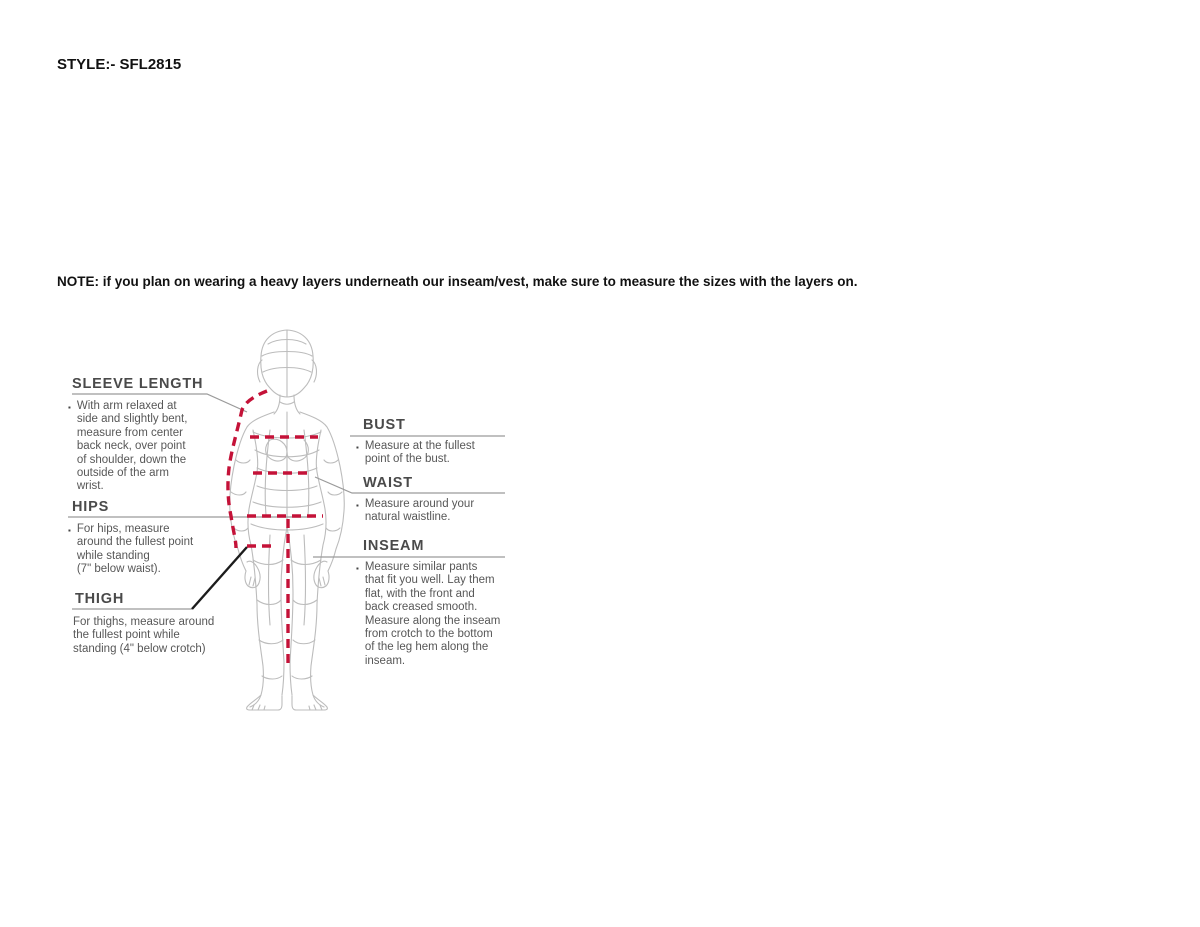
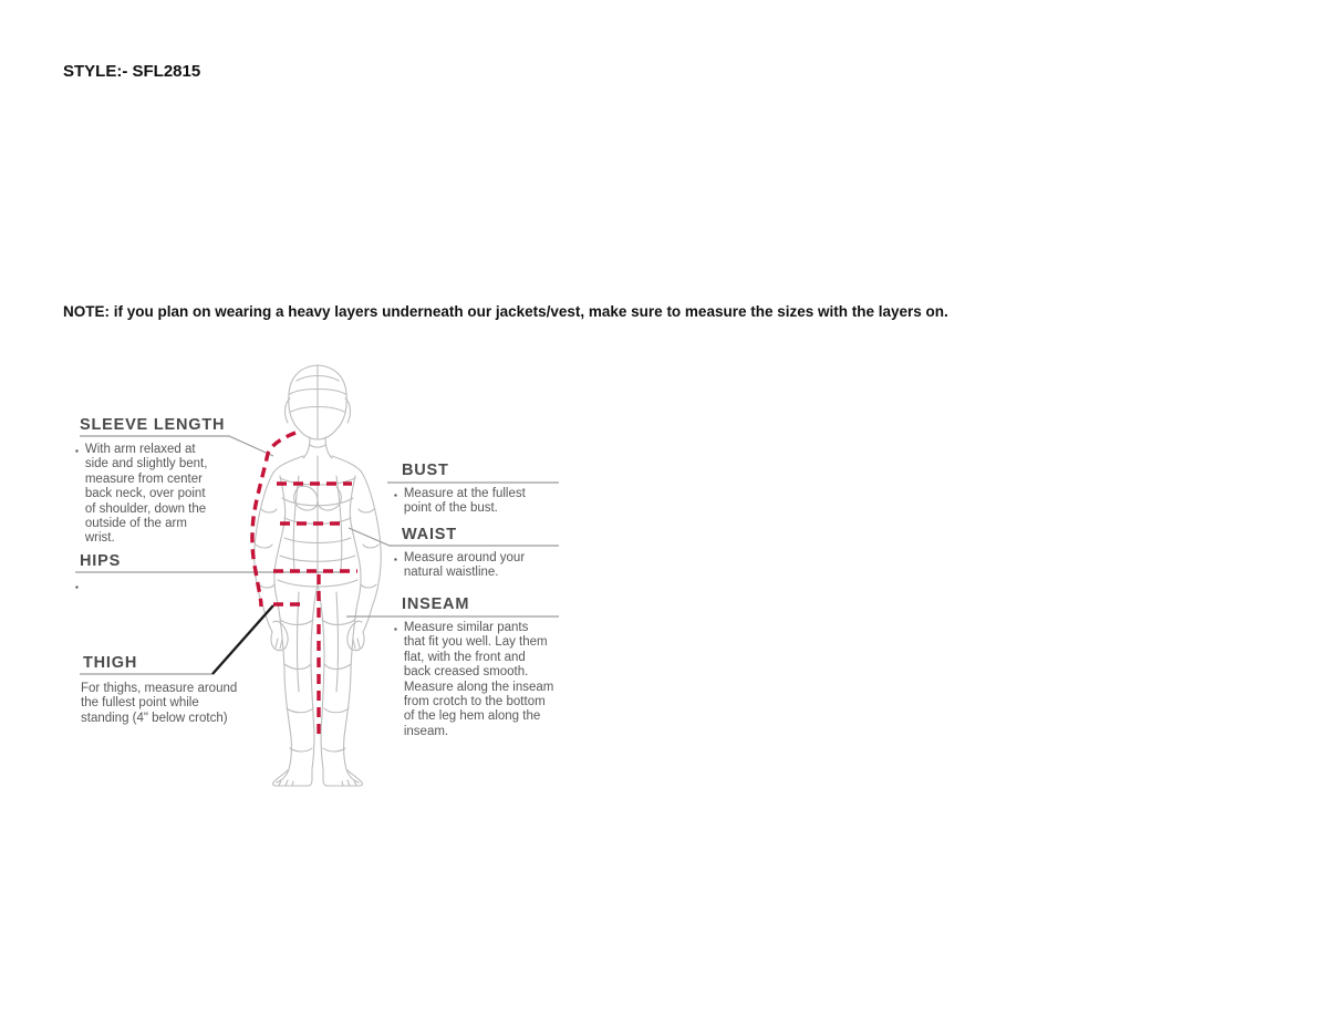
  STYLE:- SFL2815
- NOTE: if you plan on wearing a heavy layers underneath our inseam/vest, make sure to measure the sizes with the layers on.
+ NOTE: if you plan on wearing a heavy layers underneath our jackets/vest, make sure to measure the sizes with the layers on.
  SLEEVE LENGTH
  ▪
  With arm relaxed at
  side and slightly bent,
  measure from center
  back neck, over point
  of shoulder, down the
  outside of the arm
  wrist.
  HIPS
  ▪
- For hips, measure
- around the fullest point
- while standing
- (7" below waist).
  THIGH
  For thighs, measure around
  the fullest point while
  standing (4" below crotch)
  BUST
  ▪
  Measure at the fullest
  point of the bust.
  WAIST
  ▪
  Measure around your
  natural waistline.
  INSEAM
  ▪
  Measure similar pants
  that fit you well. Lay them
  flat, with the front and
  back creased smooth.
  Measure along the inseam
  from crotch to the bottom
  of the leg hem along the
  inseam.
